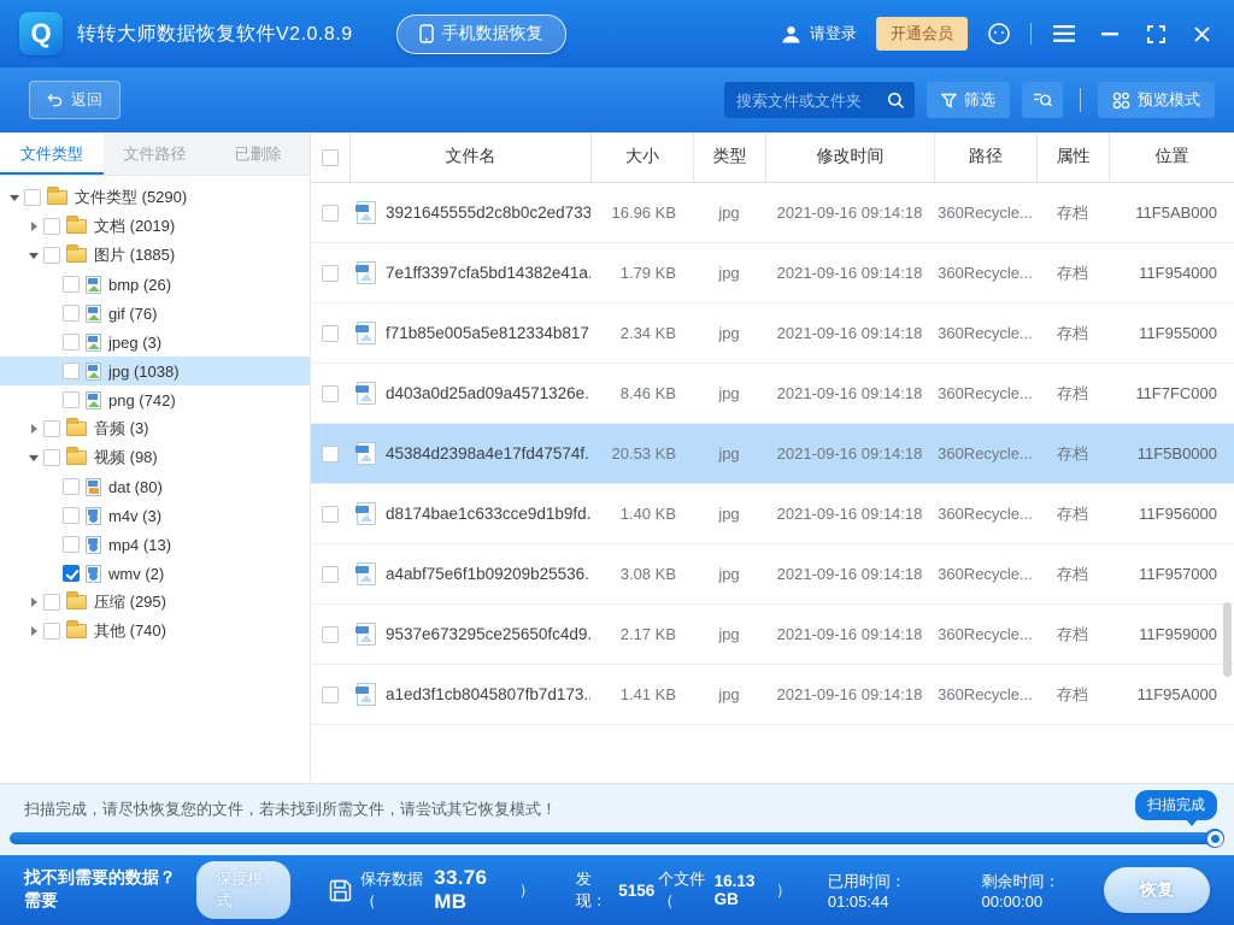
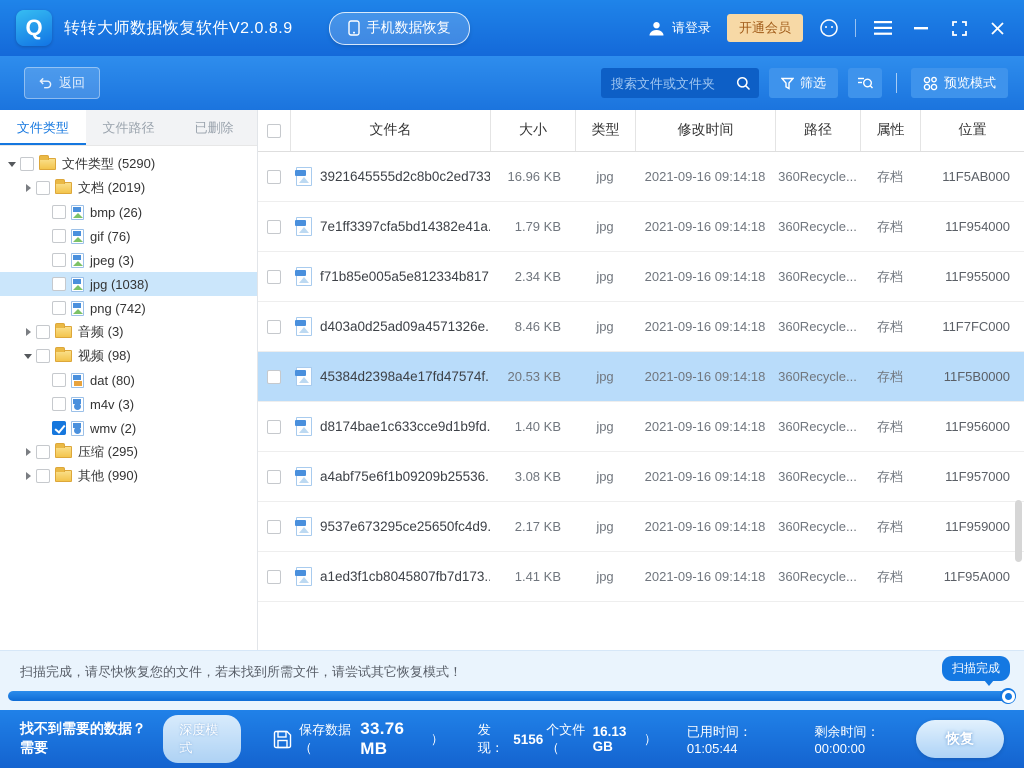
  Q
  转转大师数据恢复软件V2.0.8.9
  手机数据恢复
  请登录
  开通会员
  返回
  搜索文件或文件夹
  筛选
  预览模式
  文件类型
  文件路径
  已删除
  文件类型 (5290)
  文档 (2019)
- 图片 (1885)
  bmp (26)
  gif (76)
  jpeg (3)
  jpg (1038)
  png (742)
  音频 (3)
  视频 (98)
  dat (80)
  m4v (3)
- mp4 (13)
  wmv (2)
  压缩 (295)
- 其他 (740)
+ 其他 (990)
  文件名
  大小
  类型
  修改时间
  路径
  属性
  位置
  3921645555d2c8b0c2ed733
  16.96 KB
  jpg
  2021-09-16 09:14:18
  360Recycle...
  存档
  11F5AB000
  7e1ff3397cfa5bd14382e41a.
  1.79 KB
  jpg
  2021-09-16 09:14:18
  360Recycle...
  存档
  11F954000
  f71b85e005a5e812334b817
  2.34 KB
  jpg
  2021-09-16 09:14:18
  360Recycle...
  存档
  11F955000
  d403a0d25ad09a4571326e.
  8.46 KB
  jpg
  2021-09-16 09:14:18
  360Recycle...
  存档
  11F7FC000
  45384d2398a4e17fd47574f.
  20.53 KB
  jpg
  2021-09-16 09:14:18
  360Recycle...
  存档
  11F5B0000
  d8174bae1c633cce9d1b9fd.
  1.40 KB
  jpg
  2021-09-16 09:14:18
  360Recycle...
  存档
  11F956000
  a4abf75e6f1b09209b25536.
  3.08 KB
  jpg
  2021-09-16 09:14:18
  360Recycle...
  存档
  11F957000
  9537e673295ce25650fc4d9.
  2.17 KB
  jpg
  2021-09-16 09:14:18
  360Recycle...
  存档
  11F959000
  a1ed3f1cb8045807fb7d173.
  1.41 KB
  jpg
  2021-09-16 09:14:18
  360Recycle...
  存档
  11F95A000
  扫描完成，请尽快恢复您的文件，若未找到所需文件，请尝试其它恢复模式！
  扫描完成
  找不到需要的数据？需要
  深度模式
  保存数据（
  33.76 MB
  ）
  发现：
  5156
  个文件（
  16.13 GB
  ）
  已用时间：01:05:44
  剩余时间：00:00:00
  恢复
